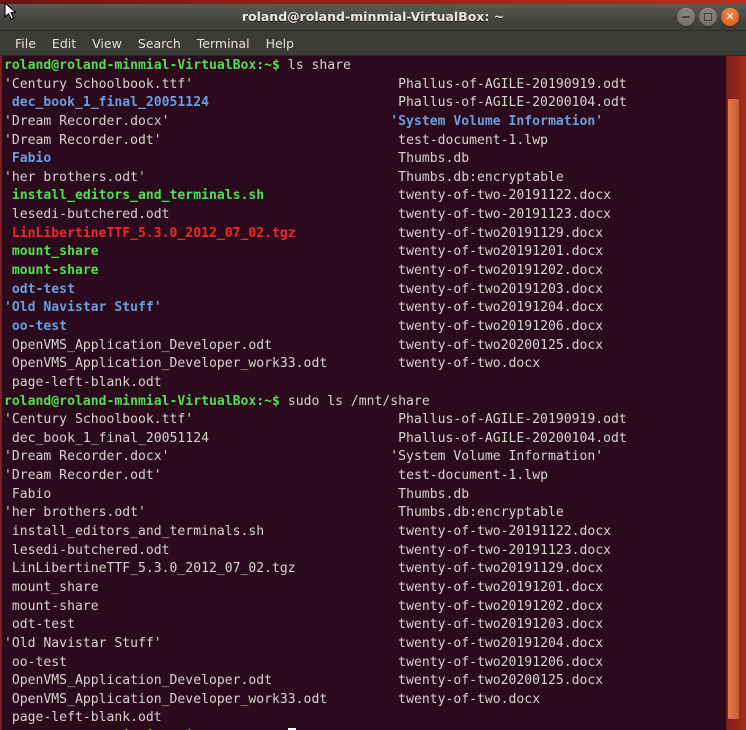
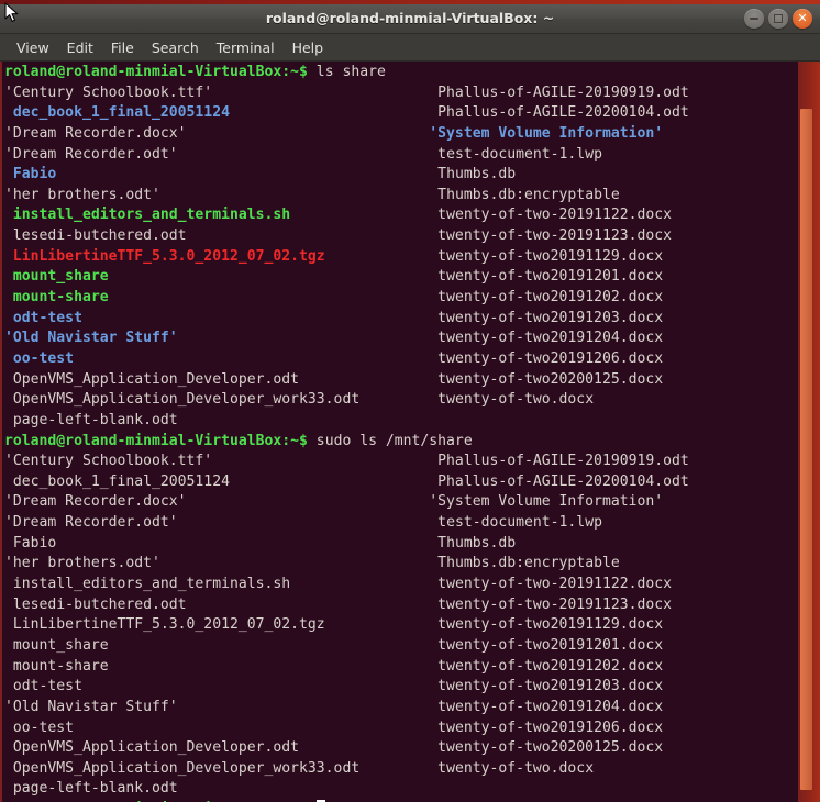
  roland@roland-minmial-VirtualBox: ~
  ✕
- File
+ View
  Edit
- View
+ File
  Search
  Terminal
  Help
  roland@roland-minmial-VirtualBox:~$ ls share
  'Century Schoolbook.ttf' Phallus-of-AGILE-20190919.odt
  dec_book_1_final_20051124 Phallus-of-AGILE-20200104.odt
  'Dream Recorder.docx' 'System Volume Information'
  'Dream Recorder.odt' test-document-1.lwp
  Fabio Thumbs.db
  'her brothers.odt' Thumbs.db:encryptable
  install_editors_and_terminals.sh twenty-of-two-20191122.docx
  lesedi-butchered.odt twenty-of-two-20191123.docx
  LinLibertineTTF_5.3.0_2012_07_02.tgz twenty-of-two20191129.docx
  mount_share twenty-of-two20191201.docx
  mount-share twenty-of-two20191202.docx
  odt-test twenty-of-two20191203.docx
  'Old Navistar Stuff' twenty-of-two20191204.docx
  oo-test twenty-of-two20191206.docx
  OpenVMS_Application_Developer.odt twenty-of-two20200125.docx
  OpenVMS_Application_Developer_work33.odt twenty-of-two.docx
  page-left-blank.odt
  roland@roland-minmial-VirtualBox:~$ sudo ls /mnt/share
  'Century Schoolbook.ttf' Phallus-of-AGILE-20190919.odt
  dec_book_1_final_20051124 Phallus-of-AGILE-20200104.odt
  'Dream Recorder.docx' 'System Volume Information'
  'Dream Recorder.odt' test-document-1.lwp
  Fabio Thumbs.db
  'her brothers.odt' Thumbs.db:encryptable
  install_editors_and_terminals.sh twenty-of-two-20191122.docx
  lesedi-butchered.odt twenty-of-two-20191123.docx
  LinLibertineTTF_5.3.0_2012_07_02.tgz twenty-of-two20191129.docx
  mount_share twenty-of-two20191201.docx
  mount-share twenty-of-two20191202.docx
  odt-test twenty-of-two20191203.docx
  'Old Navistar Stuff' twenty-of-two20191204.docx
  oo-test twenty-of-two20191206.docx
  OpenVMS_Application_Developer.odt twenty-of-two20200125.docx
  OpenVMS_Application_Developer_work33.odt twenty-of-two.docx
  page-left-blank.odt
